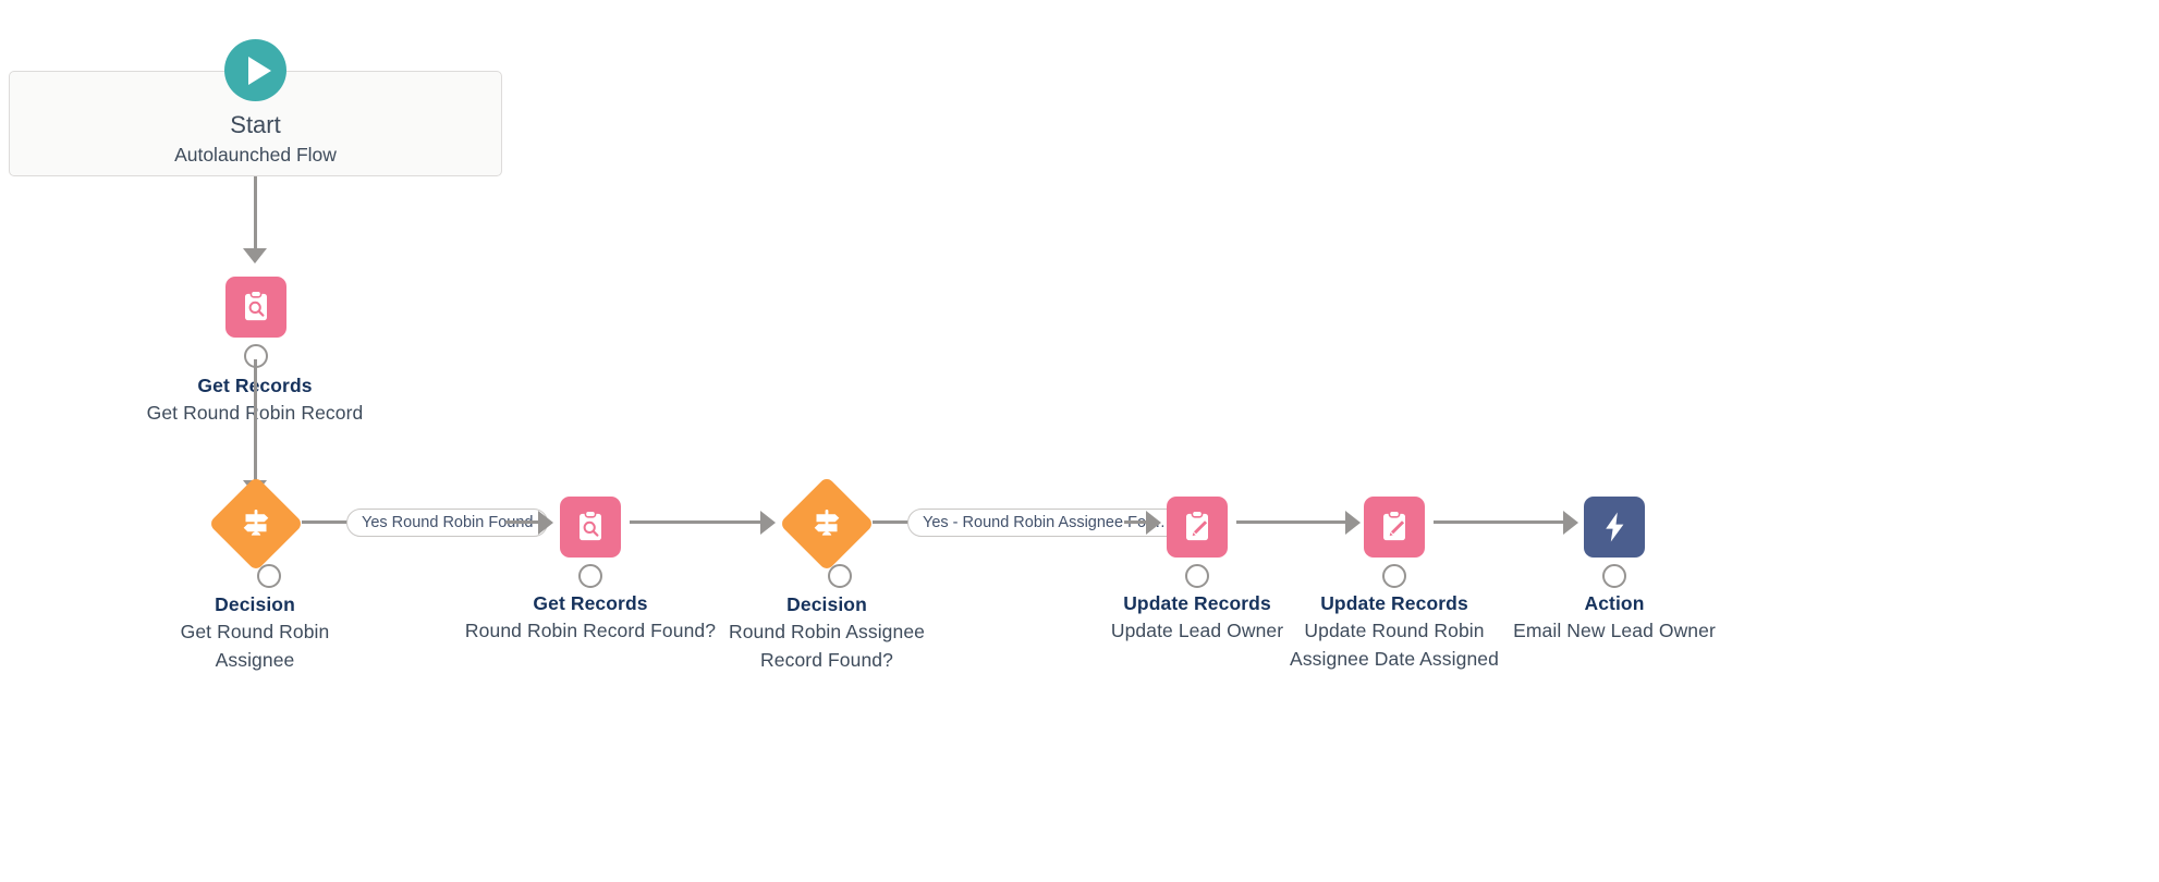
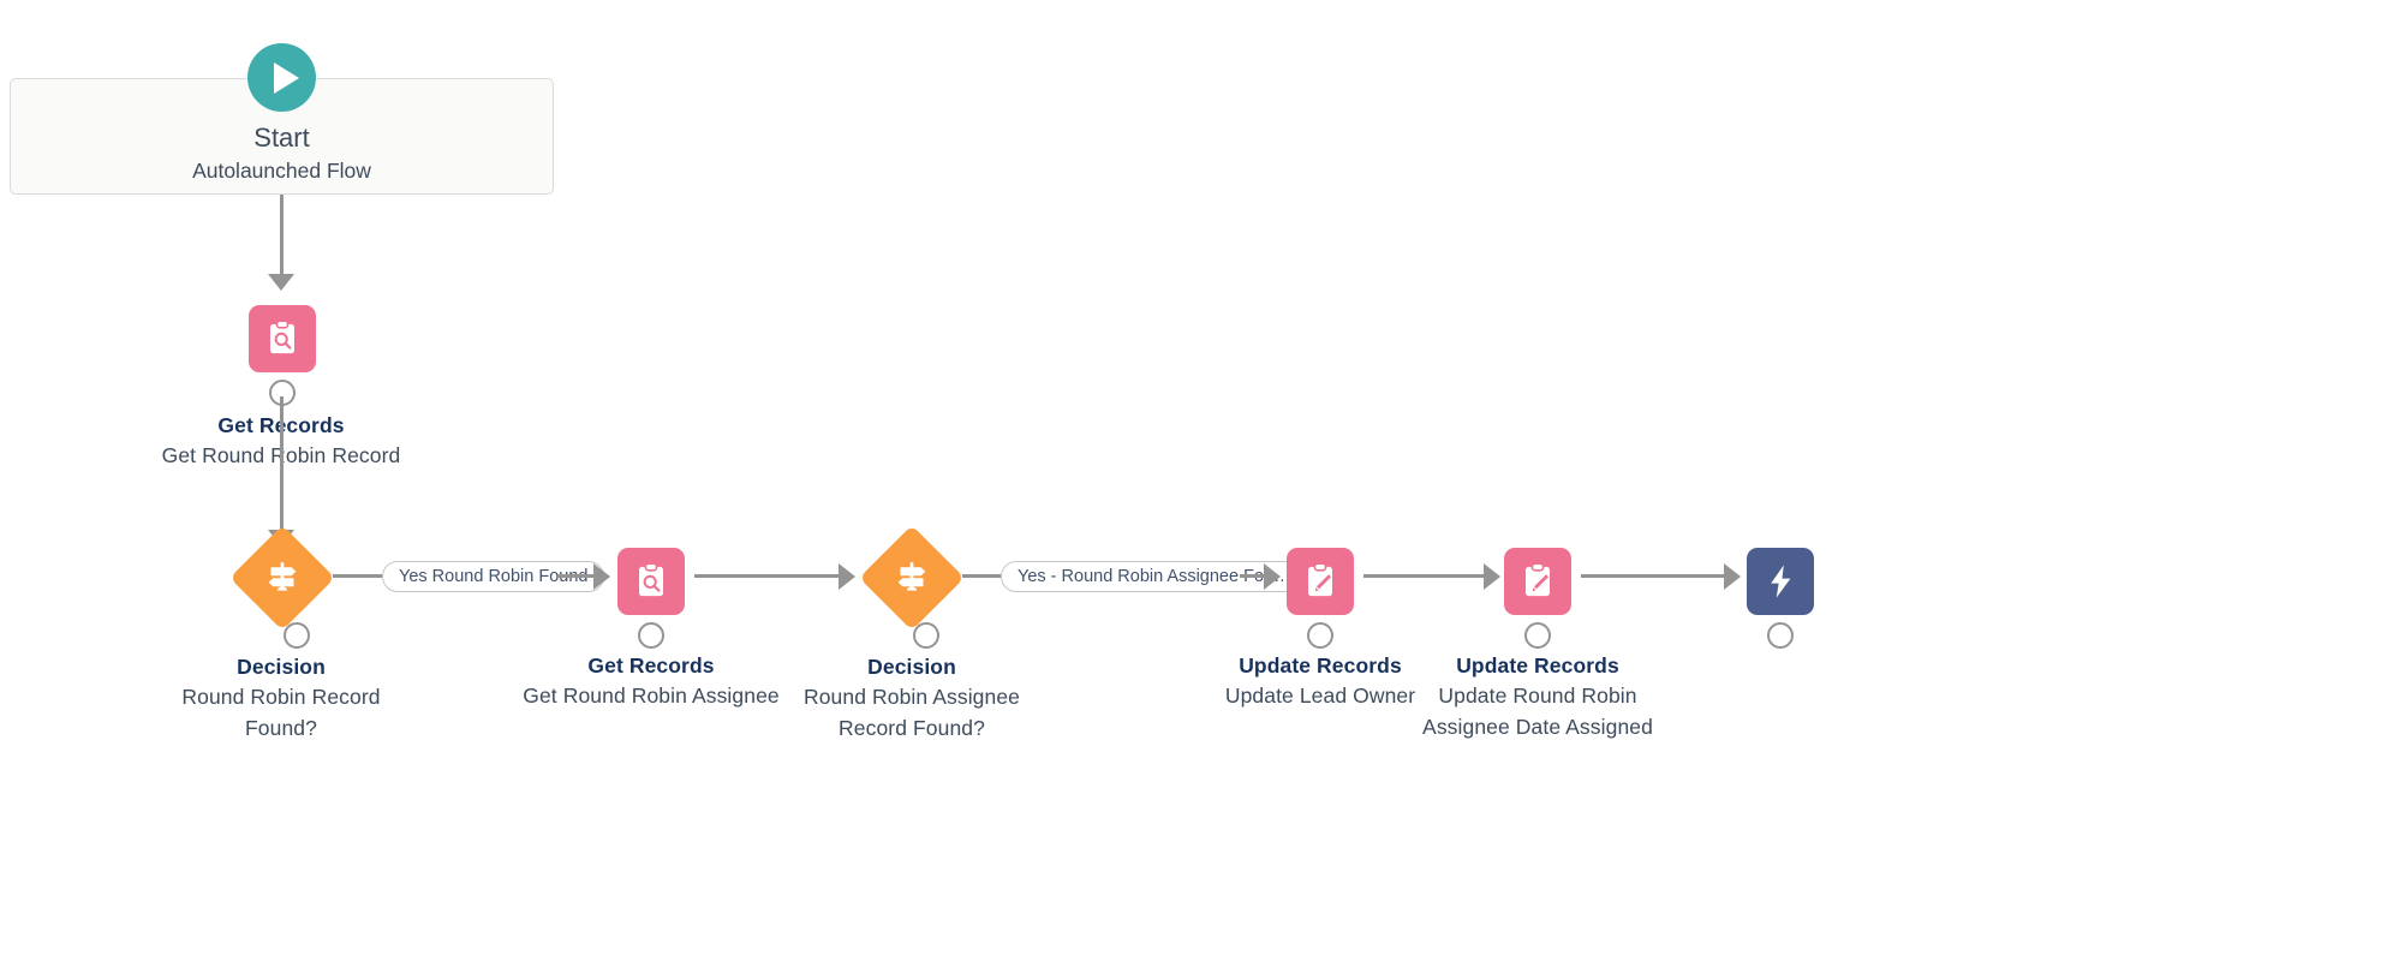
  Start
  Autolaunched Flow
  Get Rcords
  Get Round Robin Record
  Decision
- Get Round Robin Assignee
+ Round Robin Record Found?
  Yes Round Robin Fo
  Get Records
- Round Robin Record Found?
+ Get Round Robin Assignee
  Decision
  Round Robin Assignee Record Found?
  Yes - Round Robin Assigneeu…
  Update Records
  Update Lead Owner
  Update Records
  Update Round Robin Assignee Date Assigned
- Action
- Email New Lead Owner
